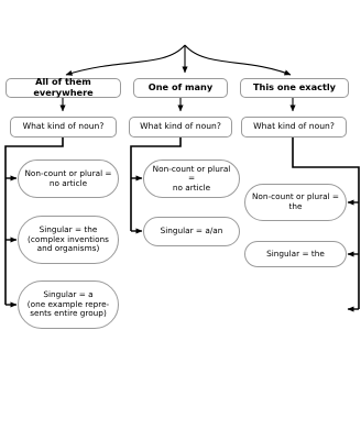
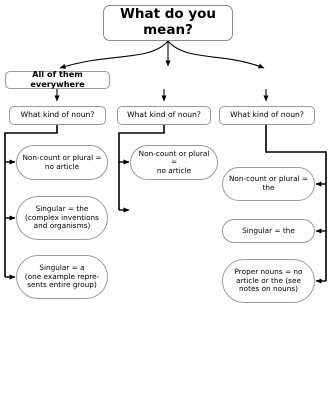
+ What do you mean?
  All of them everywhere
- One of many
- This one exactly
  What kind of noun?
  What kind of noun?
  What kind of noun?
  Non-count or plural =
  no article
  Singular = the
  (complex inventions
  and organisms)
  Singular = a
  (one example repre-
  sents entire group)
  Non-count or plural =
  no article
- Singular = a/an
  Non-count or plural =
  the
  Singular = the
+ Proper nouns = no
+ article or the (see
+ notes on nouns)
